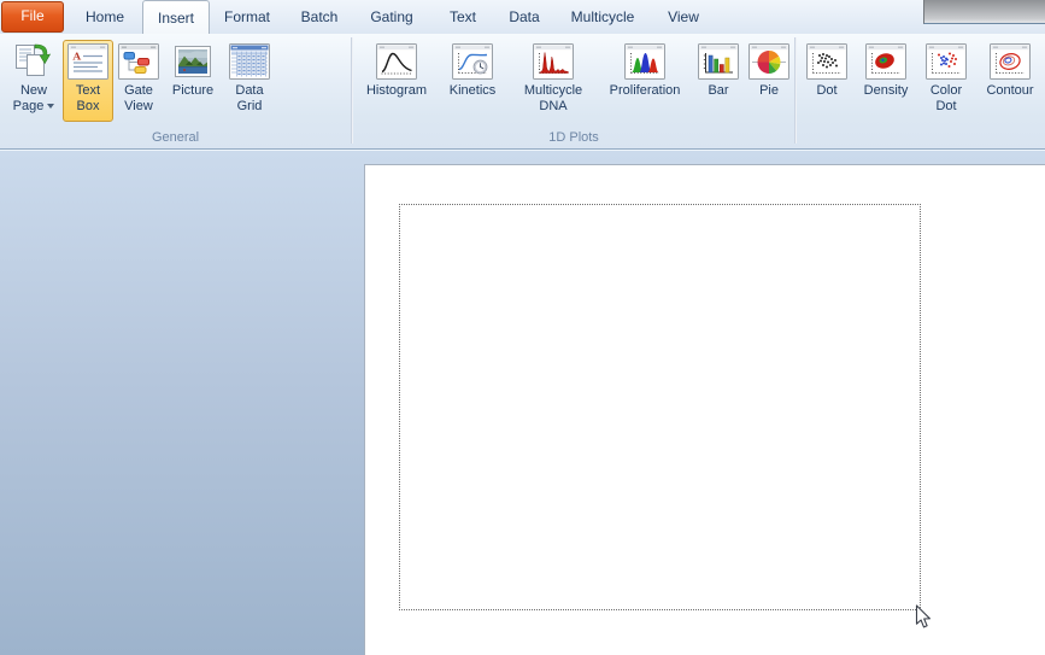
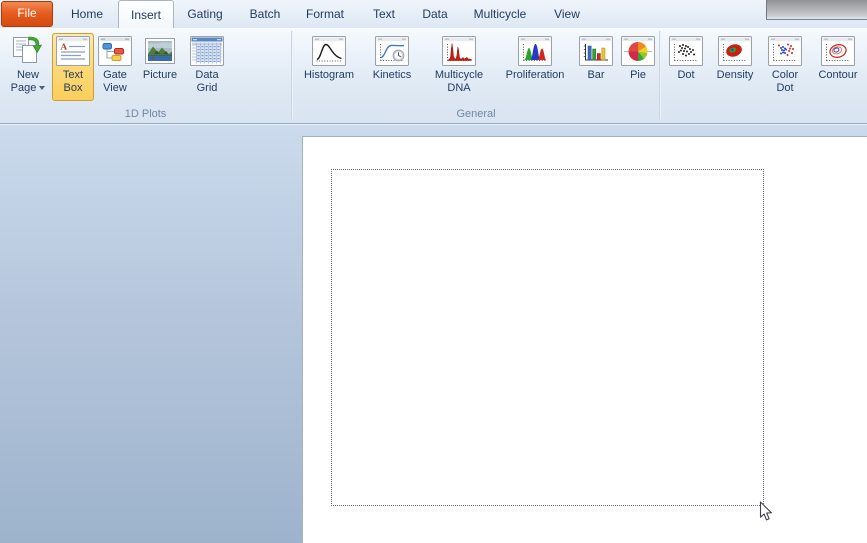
  File
  Home
  Insert
- Format
+ Gating
  Batch
- Gating
+ Format
  Text
  Data
  Multicycle
  View
  New
  Page
  A
  Text
  Box
  Gate
  View
  Picture
  Data
  Grid
- General
+ 1D Plots
  Histogram
  Kinetics
  Multicycle
  DNA
  Proliferation
  Bar
  Pie
- 1D Plots
+ General
  Dot
  Density
  Color
  Dot
  Contour
